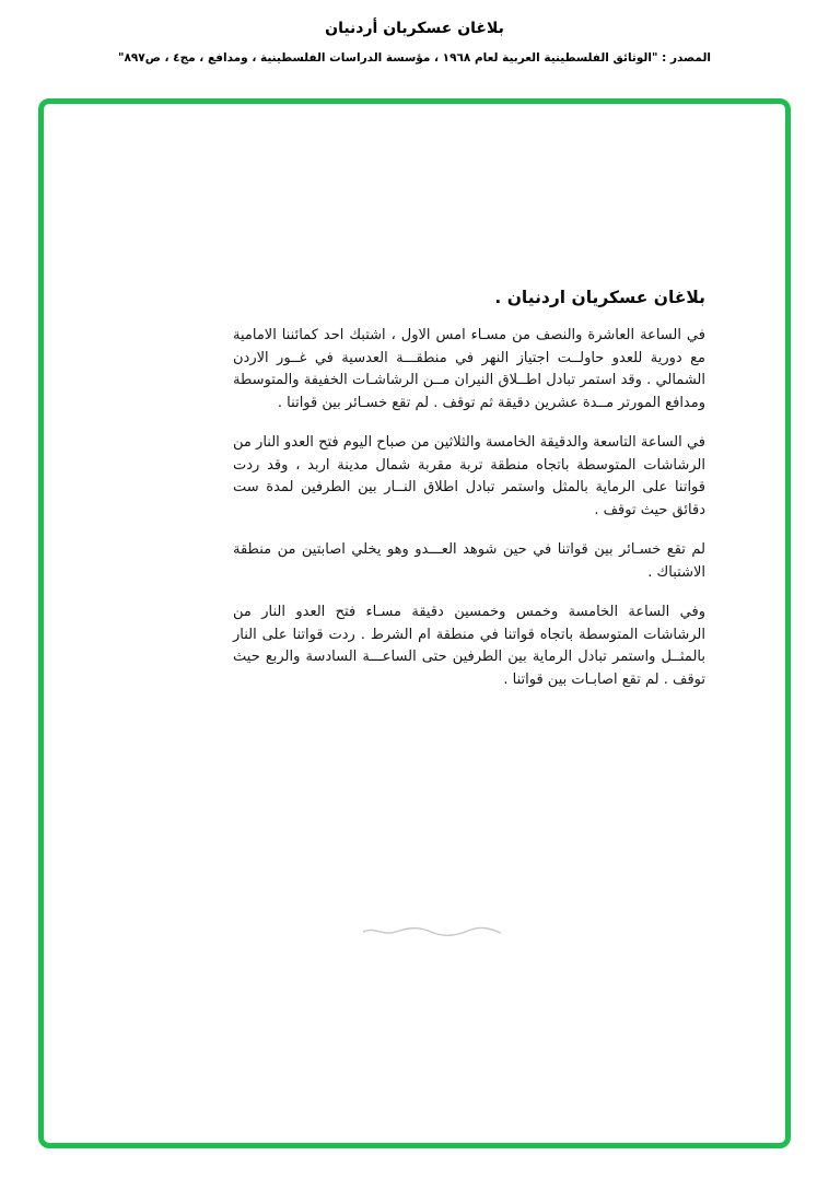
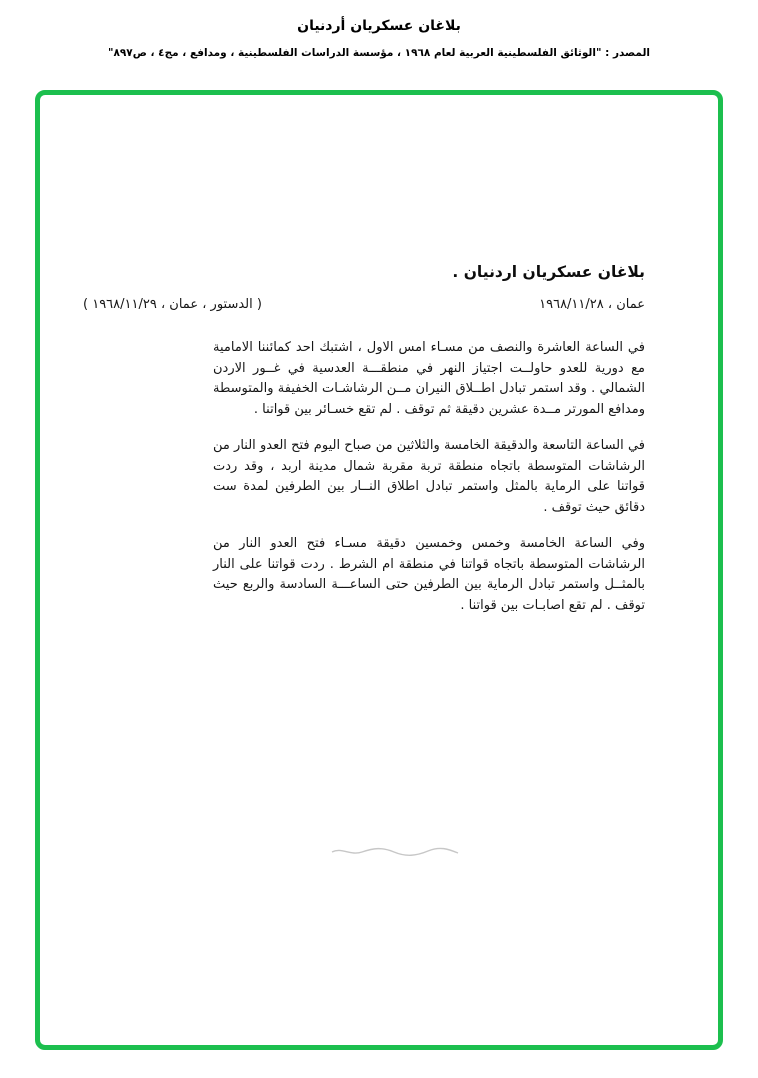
  بلاغان عسكريان أردنيان
  المصدر : "الوثائق الفلسطينية العربية لعام ١٩٦٨ ، مؤسسة الدراسات الفلسطينية ، ومدافع ، مج٤ ، ص٨٩٧"
  بلاغان عسكريان اردنيان .
+ عمان ، ١٩٦٨/١١/٢٨
+ ( الدستور ، عمان ، ١٩٦٨/١١/٢٩ )
  في الساعة العاشرة والنصف من مسـاء امس الاول ، اشتبك احد كمائننا الامامية مع دورية للعدو حاولــت اجتياز النهر في منطقـــة العدسية في غــور الاردن الشمالي . وقد استمر تبادل اطــلاق النيران مــن الرشاشـات الخفيفة والمتوسطة ومدافع المورتر مــدة عشرين دقيقة ثم توقف . لم تقع خسـائر بين قواتنا .
  في الساعة التاسعة والدقيقة الخامسة والثلاثين من صباح اليوم فتح العدو النار من الرشاشات المتوسطة باتجاه منطقة تربة مقربة شمال مدينة اربد ، وقد ردت قواتنا على الرماية بالمثل واستمر تبادل اطلاق النــار بين الطرفين لمدة ست دقائق حيث توقف .
- لم تقع خسـائر بين قواتنا في حين شوهد العـــدو وهو يخلي اصابتين من منطقة الاشتباك .
  وفي الساعة الخامسة وخمس وخمسين دقيقة مسـاء فتح العدو النار من الرشاشات المتوسطة باتجاه قواتنا في منطقة ام الشرط . ردت قواتنا على النار بالمثــل واستمر تبادل الرماية بين الطرفين حتى الساعـــة السادسة والربع حيث توقف . لم تقع اصابـات بين قواتنا .
